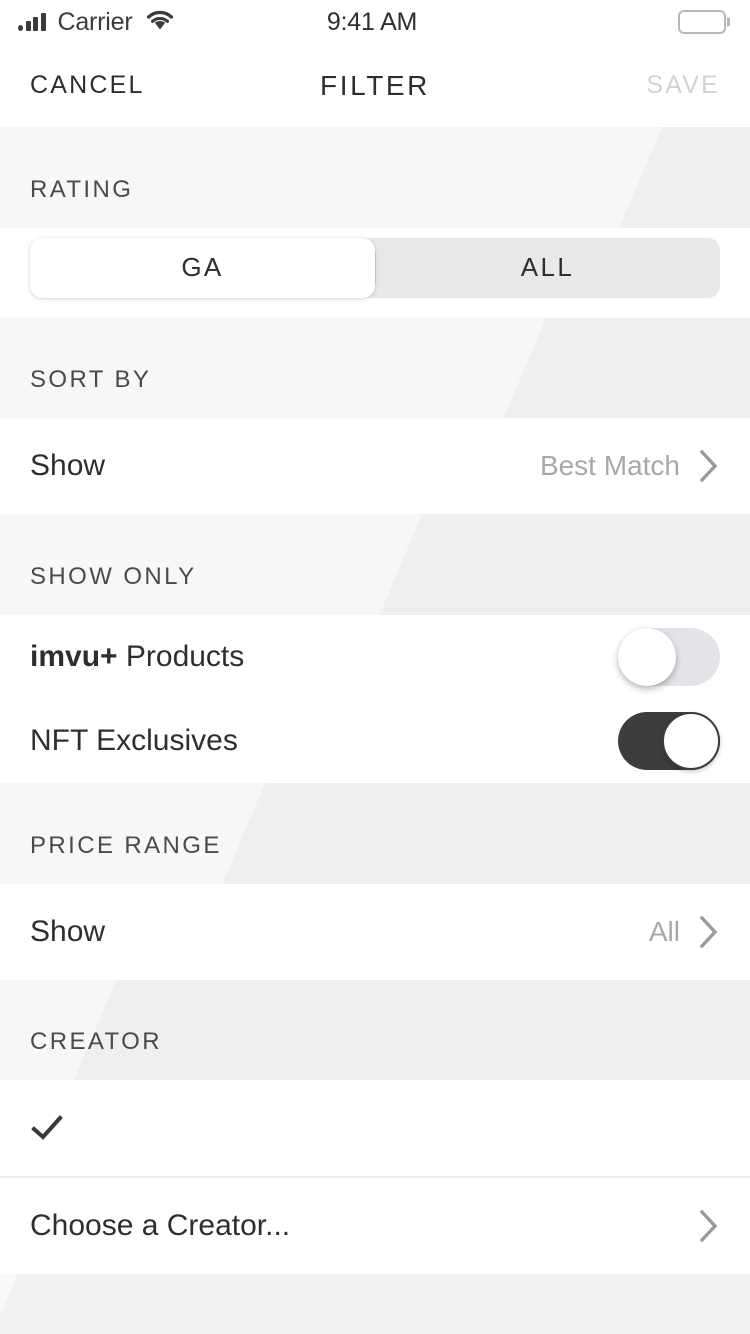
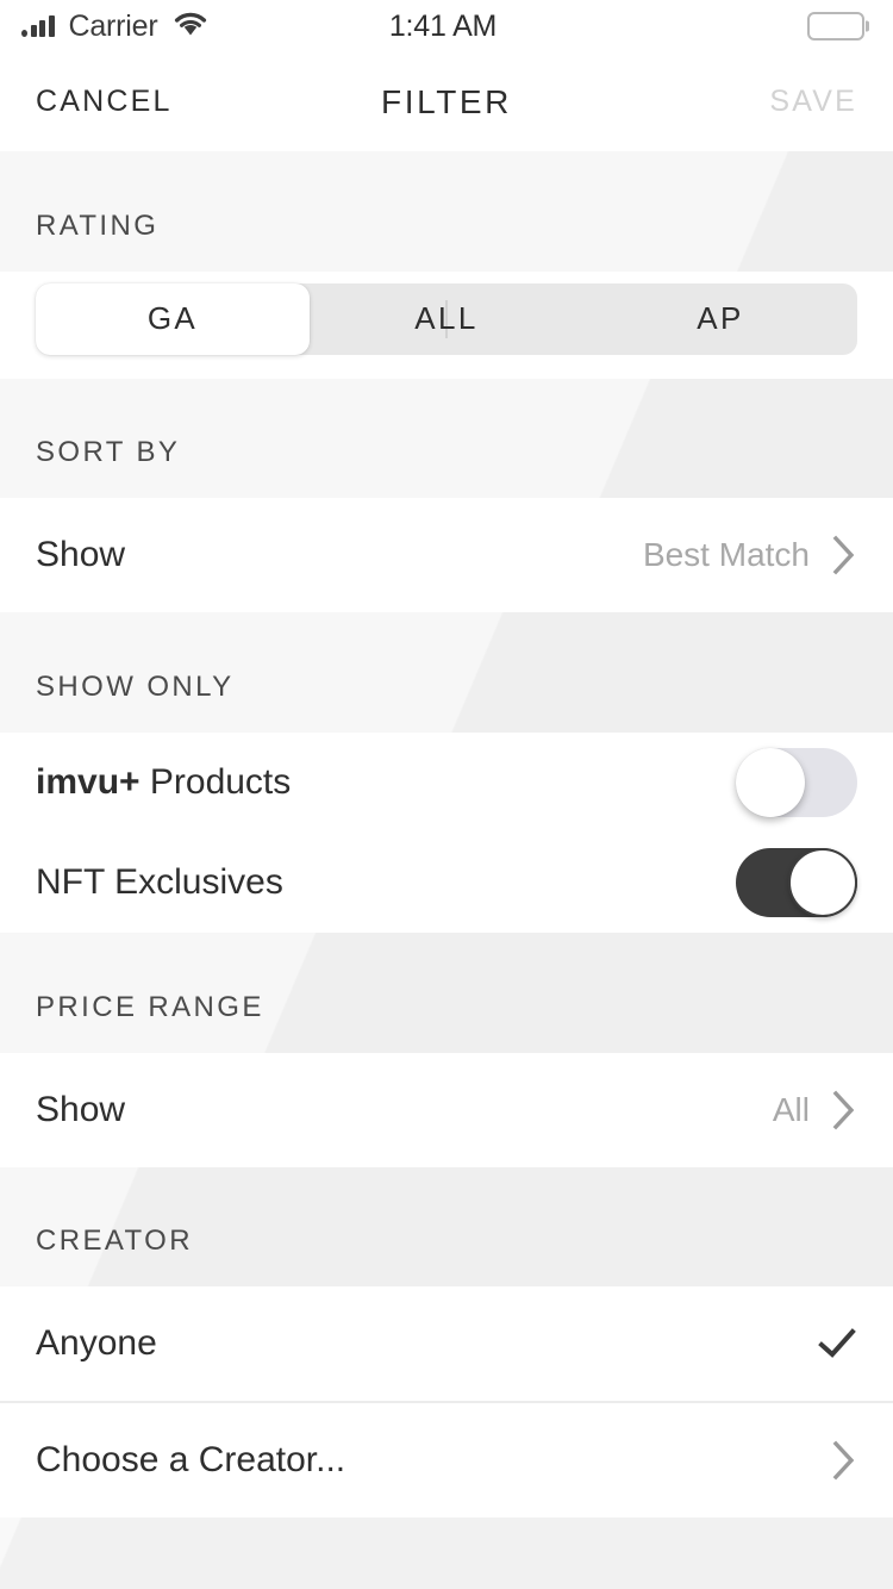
  Carrier
- 9:41 AM
+ 1:41 AM
  CANCEL
  FILTER
  SAVE
  RATING
  GA
  ALL
+ AP
  SORT BY
  Show
  Best Match
  SHOW ONLY
  imvu+ Products
  NFT Exclusives
  PRICE RANGE
  Show
  All
  CREATOR
+ Anyone
  Choose a Creator...
